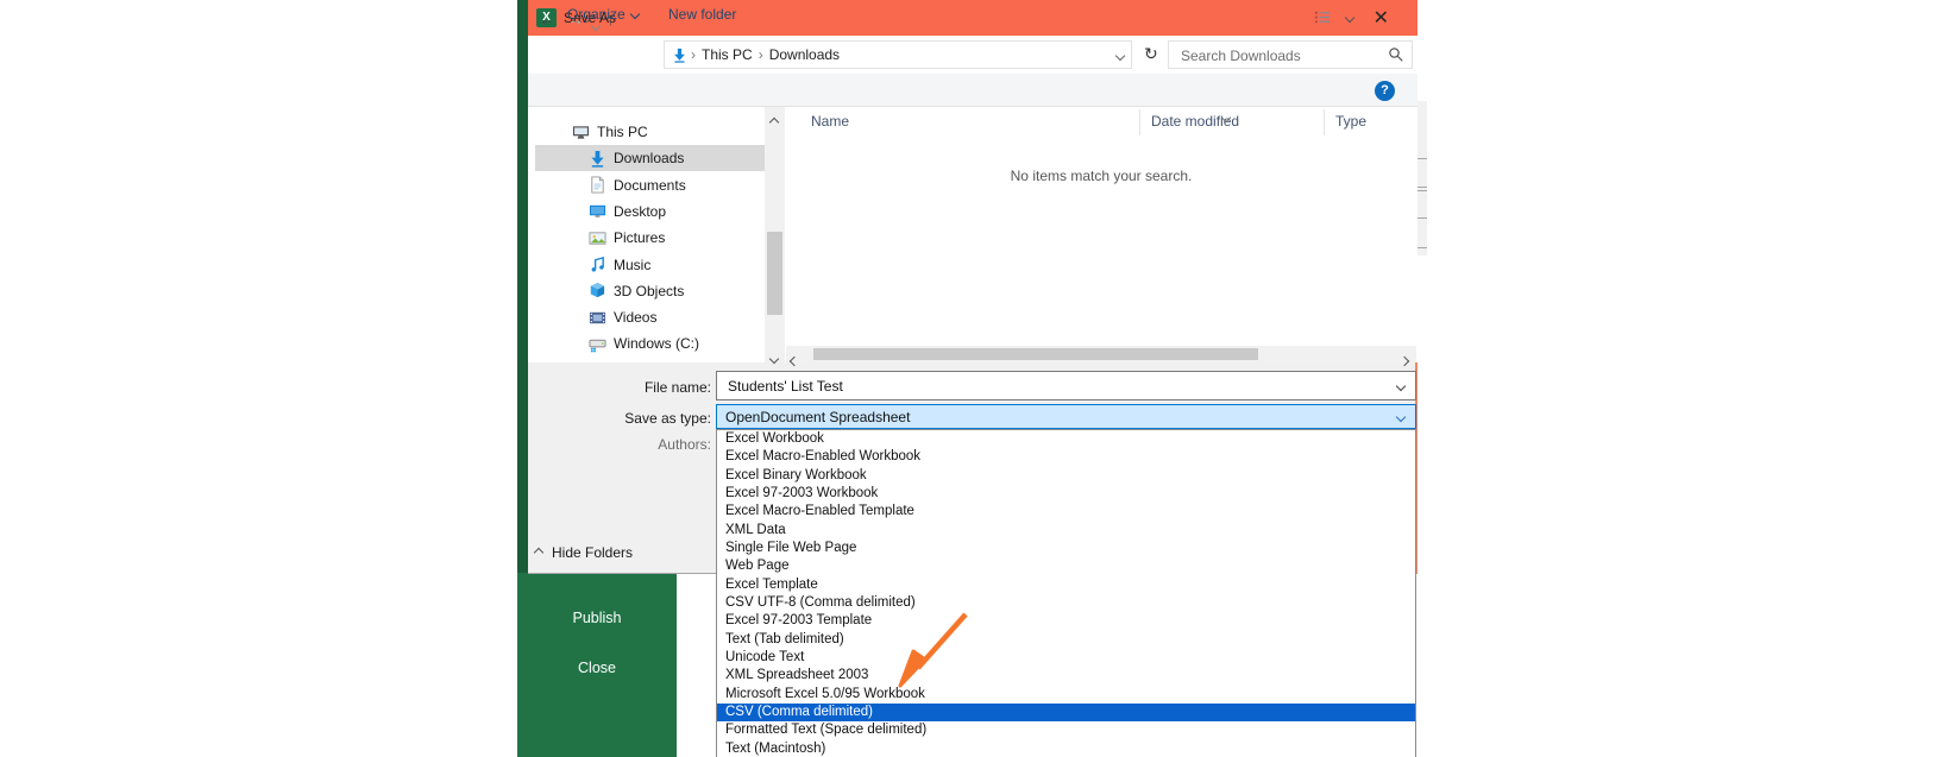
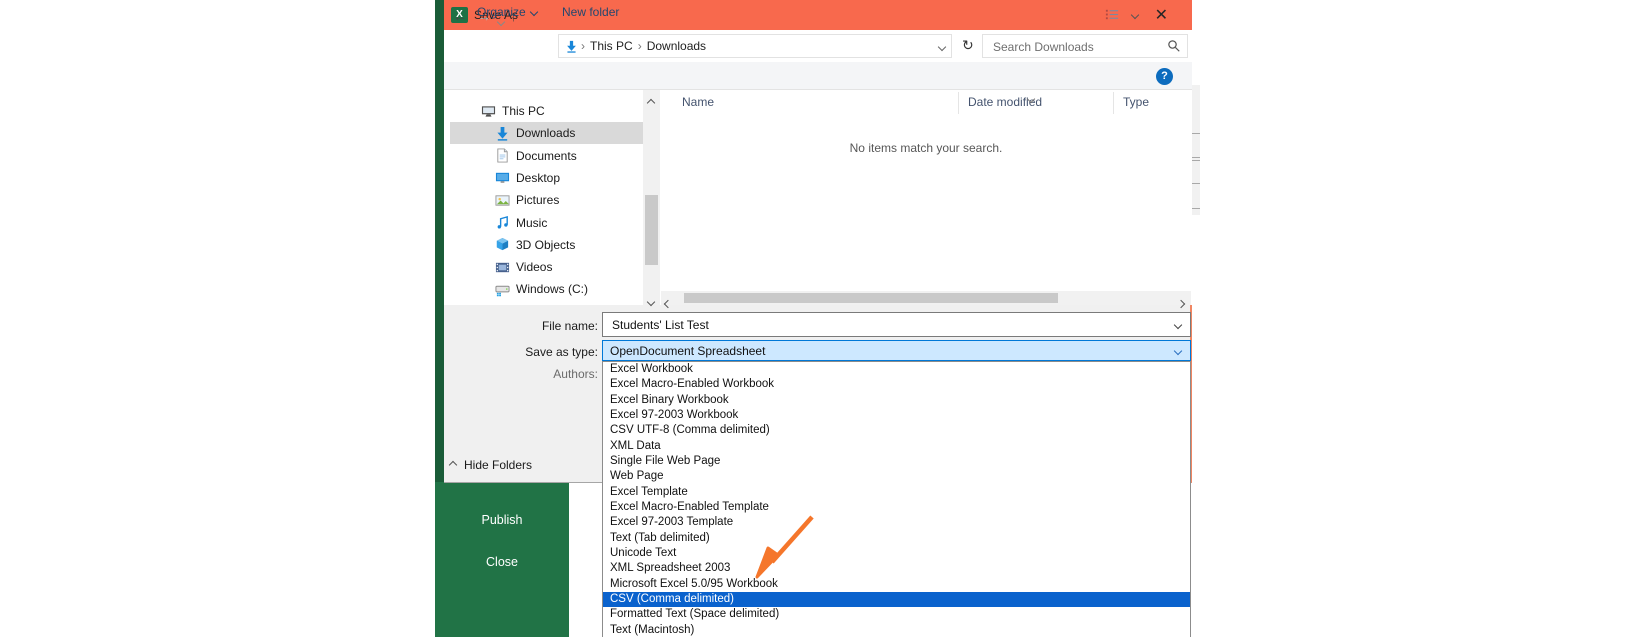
  Publish
  Close
  X
  Save As
  ✕
  ←
  →
  ↑
  ›
  This PC
  ›
  Downloads
  ↻
  Search Downloads
  Organize
  New folder
  ?
  This PC
  Downloads
  Documents
  Desktop
  Pictures
  Music
  3D Objects
  Videos
  Windows (C:)
  Name
  Date modified
  Type
  No items match your search.
  File name:
  Students' List Test
  Save as type:
  OpenDocument Spreadsheet
  Authors:
  Excel Workbook
  Excel Macro-Enabled Workbook
  Excel Binary Workbook
  Excel 97-2003 Workbook
- Excel Macro-Enabled Template
+ CSV UTF-8 (Comma delimited)
  XML Data
  Single File Web Page
  Web Page
  Excel Template
- CSV UTF-8 (Comma delimited)
+ Excel Macro-Enabled Template
  Excel 97-2003 Template
  Text (Tab delimited)
  Unicode Text
  XML Spreadsheet 2003
  Microsoft Excel 5.0/95 Workbook
  CSV (Comma delimited)
  Formatted Text (Space delimited)
  Text (Macintosh)
  Hide Folders
